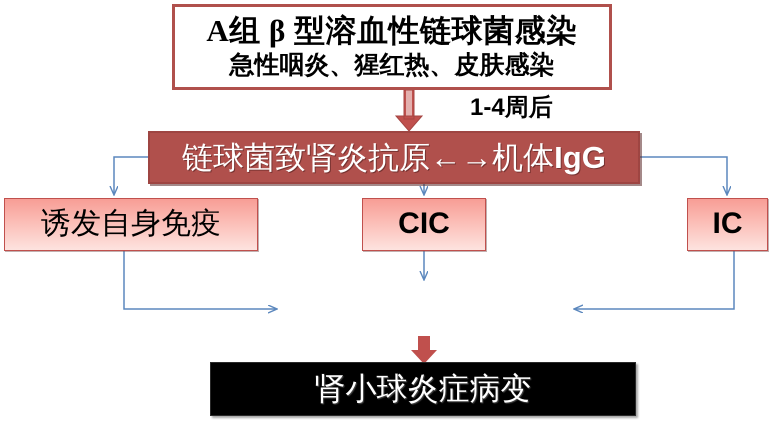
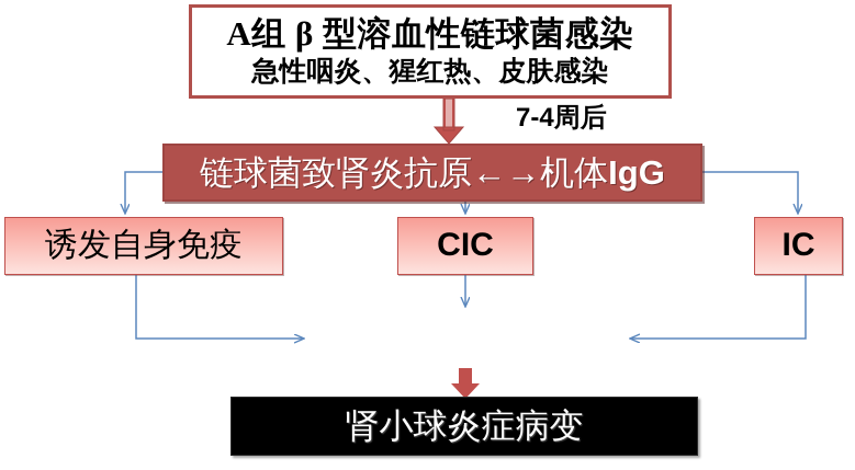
  A组 β 型溶血性链球菌感染
  急性咽炎、猩红热、皮肤感染
- 1-4周后
+ 7-4周后
  链球菌致肾炎抗原←→机体IgG
  诱发自身免疫
  CIC
  IC
  肾小球炎症病变
